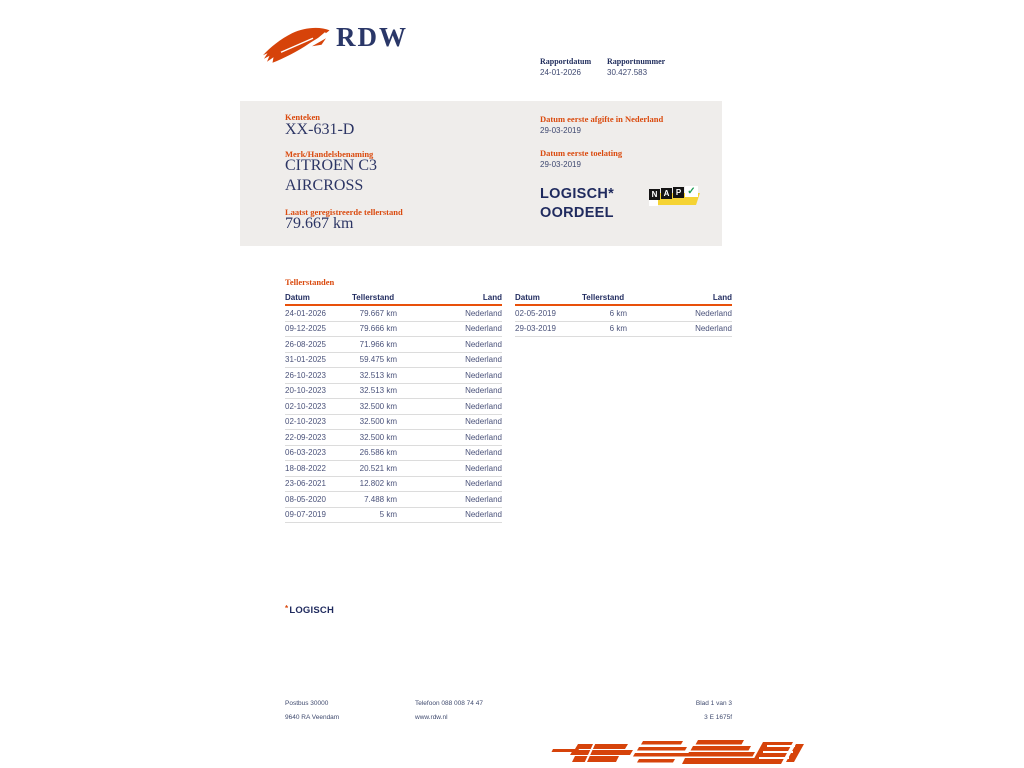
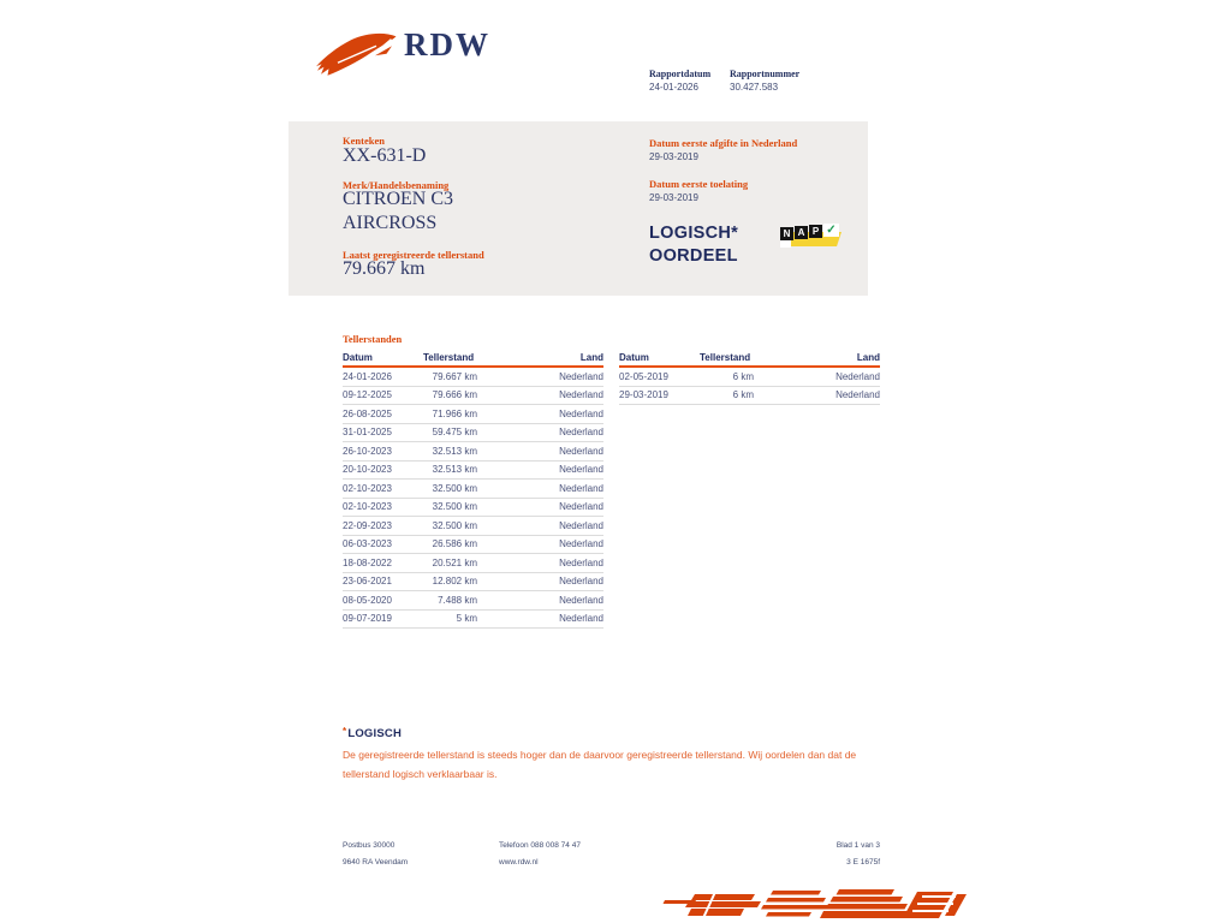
  RDW
  Rapportdatum
  Rapportnummer
  24-01-2026
  30.427.583
  Kenteken
  XX-631-D
  Merk/Handelsbenaming
  CITROEN C3
  AIRCROSS
  Laatst geregistreerde tellerstand
  79.667 km
  Datum eerste afgifte in Nederland
  29-03-2019
  Datum eerste toelating
  29-03-2019
  LOGISCH*
  OORDEEL
  N
  A
  P
  ✓
  Tellerstanden
  Datum
  Tellerstand
  Land
  24-01-2026
  79.667 km
  Nederland
  09-12-2025
  79.666 km
  Nederland
  26-08-2025
  71.966 km
  Nederland
  31-01-2025
  59.475 km
  Nederland
  26-10-2023
  32.513 km
  Nederland
  20-10-2023
  32.513 km
  Nederland
  02-10-2023
  32.500 km
  Nederland
  02-10-2023
  32.500 km
  Nederland
  22-09-2023
  32.500 km
  Nederland
  06-03-2023
  26.586 km
  Nederland
  18-08-2022
  20.521 km
  Nederland
  23-06-2021
  12.802 km
  Nederland
  08-05-2020
  7.488 km
  Nederland
  09-07-2019
  5 km
  Nederland
  Datum
  Tellerstand
  Land
  02-05-2019
  6 km
  Nederland
  29-03-2019
  6 km
  Nederland
  *LOGISCH
+ De geregistreerde tellerstand is steeds hoger dan de daarvoor geregistreerde tellerstand. Wij oordelen dan dat de tellerstand logisch verklaarbaar is.
